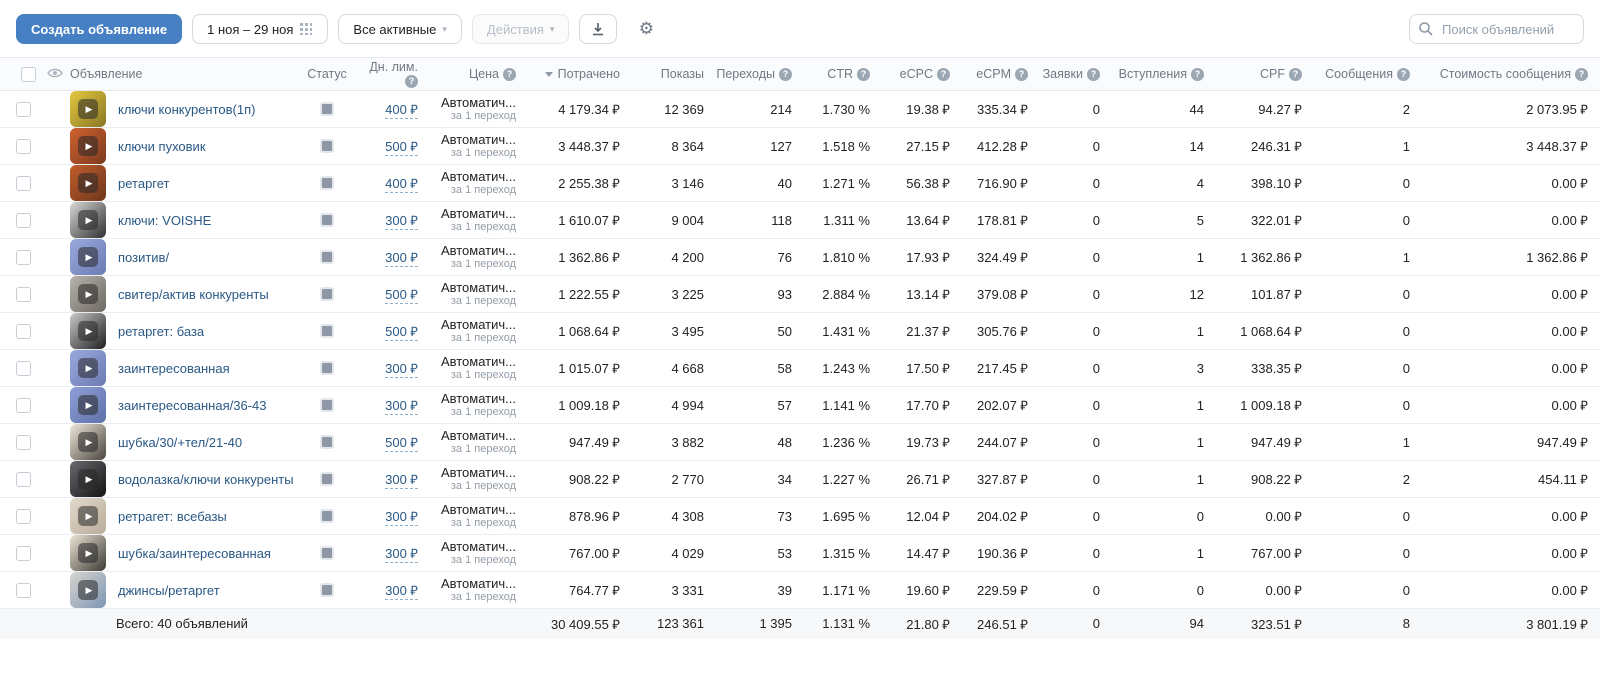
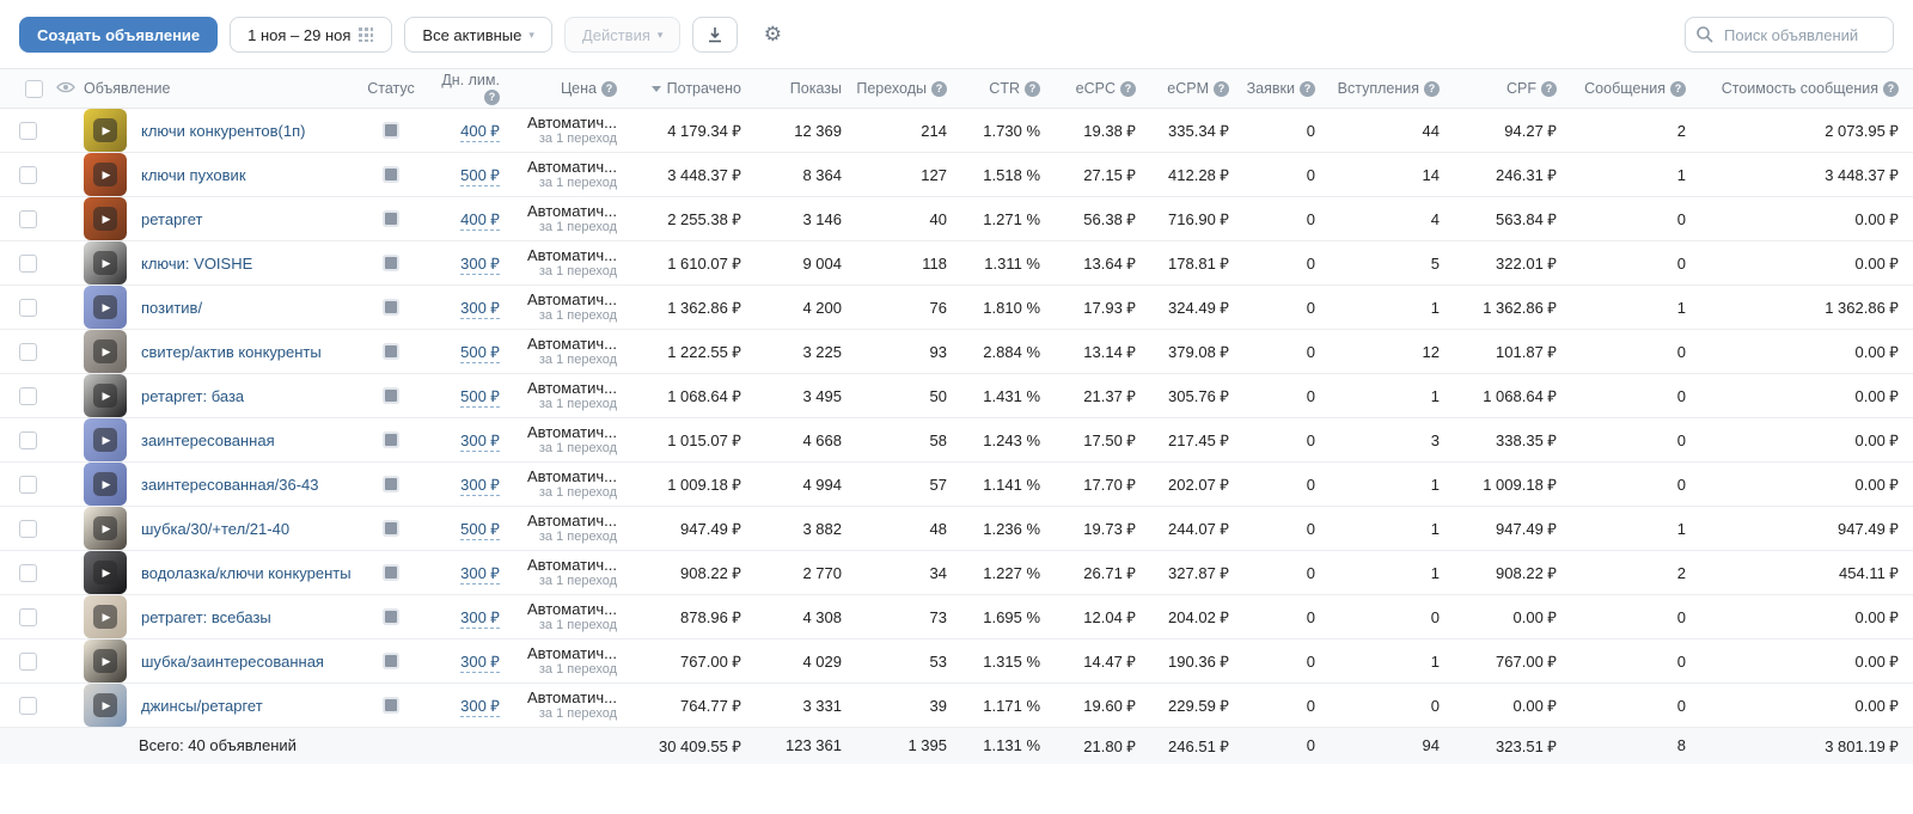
  Создать объявление
  1 ноя – 29 ноя
  Все активные
  ▾
  Действия
  ▾
  ⚙
  Поиск объявлений
  		Объявление	Статус	Дн. лим.?	Цена ?	Потрачено	Показы	Переходы ?	CTR ?	eCPC ?	eCPM ?	Заявки ?	Вступления ?	CPF ?	Сообщения ?	Стоимость сообщения ?
  		▶ ключи конкурентов(1п)		400 ₽	Автоматич... за 1 переход	4 179.34 ₽	12 369	214	1.730 %	19.38 ₽	335.34 ₽	0	44	94.27 ₽	2	2 073.95 ₽
  		▶ ключи пуховик		500 ₽	Автоматич... за 1 переход	3 448.37 ₽	8 364	127	1.518 %	27.15 ₽	412.28 ₽	0	14	246.31 ₽	1	3 448.37 ₽
- 		▶ ретаргет		400 ₽	Автоматич... за 1 переход	2 255.38 ₽	3 146	40	1.271 %	56.38 ₽	716.90 ₽	0	4	398.10 ₽	0	0.00 ₽
+ 		▶ ретаргет		400 ₽	Автоматич... за 1 переход	2 255.38 ₽	3 146	40	1.271 %	56.38 ₽	716.90 ₽	0	4	563.84 ₽	0	0.00 ₽
  		▶ ключи: VOISHE		300 ₽	Автоматич... за 1 переход	1 610.07 ₽	9 004	118	1.311 %	13.64 ₽	178.81 ₽	0	5	322.01 ₽	0	0.00 ₽
  		▶ позитив/		300 ₽	Автоматич... за 1 переход	1 362.86 ₽	4 200	76	1.810 %	17.93 ₽	324.49 ₽	0	1	1 362.86 ₽	1	1 362.86 ₽
  		▶ свитер/актив конкуренты		500 ₽	Автоматич... за 1 переход	1 222.55 ₽	3 225	93	2.884 %	13.14 ₽	379.08 ₽	0	12	101.87 ₽	0	0.00 ₽
  		▶ ретаргет: база		500 ₽	Автоматич... за 1 переход	1 068.64 ₽	3 495	50	1.431 %	21.37 ₽	305.76 ₽	0	1	1 068.64 ₽	0	0.00 ₽
  		▶ заинтересованная		300 ₽	Автоматич... за 1 переход	1 015.07 ₽	4 668	58	1.243 %	17.50 ₽	217.45 ₽	0	3	338.35 ₽	0	0.00 ₽
  		▶ заинтересованная/36-43		300 ₽	Автоматич... за 1 переход	1 009.18 ₽	4 994	57	1.141 %	17.70 ₽	202.07 ₽	0	1	1 009.18 ₽	0	0.00 ₽
  		▶ шубка/30/+тел/21-40		500 ₽	Автоматич... за 1 переход	947.49 ₽	3 882	48	1.236 %	19.73 ₽	244.07 ₽	0	1	947.49 ₽	1	947.49 ₽
  		▶ водолазка/ключи конкуренты		300 ₽	Автоматич... за 1 переход	908.22 ₽	2 770	34	1.227 %	26.71 ₽	327.87 ₽	0	1	908.22 ₽	2	454.11 ₽
  		▶ ретрагет: всебазы		300 ₽	Автоматич... за 1 переход	878.96 ₽	4 308	73	1.695 %	12.04 ₽	204.02 ₽	0	0	0.00 ₽	0	0.00 ₽
  		▶ шубка/заинтересованная		300 ₽	Автоматич... за 1 переход	767.00 ₽	4 029	53	1.315 %	14.47 ₽	190.36 ₽	0	1	767.00 ₽	0	0.00 ₽
  		▶ джинсы/ретаргет		300 ₽	Автоматич... за 1 переход	764.77 ₽	3 331	39	1.171 %	19.60 ₽	229.59 ₽	0	0	0.00 ₽	0	0.00 ₽
  Всего: 40 объявлений	30 409.55 ₽	123 361	1 395	1.131 %	21.80 ₽	246.51 ₽	0	94	323.51 ₽	8	3 801.19 ₽
